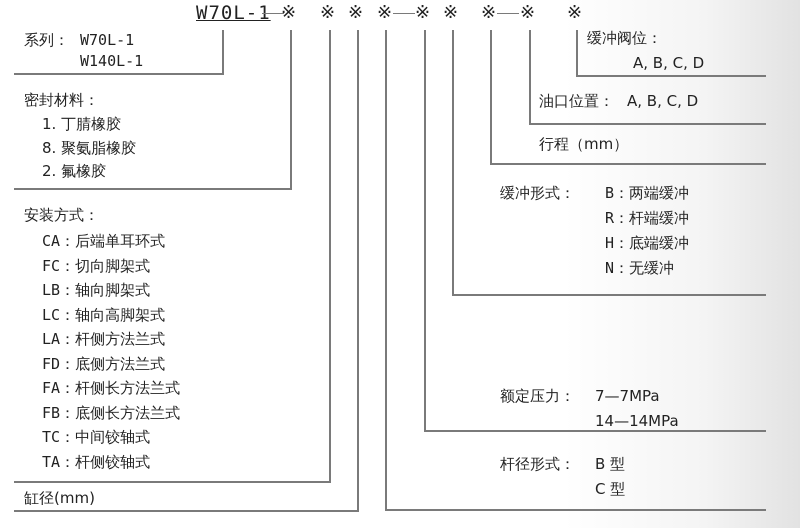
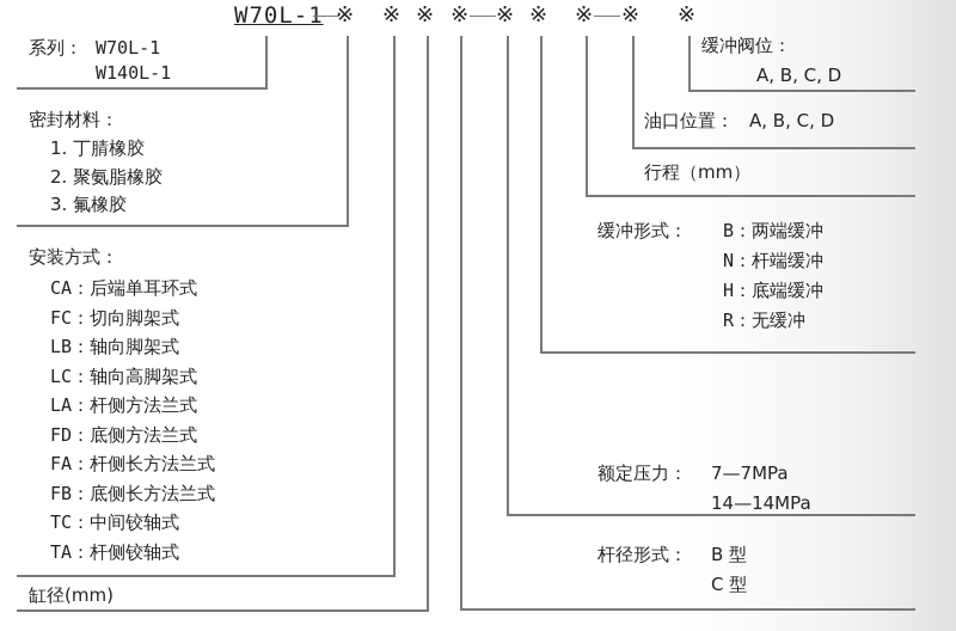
  W70L-
  ※
  ※
  ※
  ※
  ※
  ※
  ※
  ※
  ※
  系列：
  W70L-1
  W140L-1
  密封材料：
  1. 丁腈橡胶
- 8. 聚氨脂橡胶
+ 2. 聚氨脂橡胶
- 2. 氟橡胶
+ 3. 氟橡胶
  安装方式：
  CA：后端单耳环式
  FC：切向脚架式
  LB：轴向脚架式
  LC：轴向高脚架式
  LA：杆侧方法兰式
  FD：底侧方法兰式
  FA：杆侧长方法兰式
  FB：底侧长方法兰式
  TC：中间铰轴式
  TA：杆侧铰轴式
  缸径(mm)
  缓冲阀位：
  A, B, C, D
  油口位置：
  A, B, C, D
  行程（mm）
  缓冲形式：
  B：两端缓冲
- R：杆端缓冲
+ N：杆端缓冲
  H：底端缓冲
- N：无缓冲
+ R：无缓冲
  额定压力：
  7—7MPa
  14—14MPa
  杆径形式：
  B 型
  C 型
